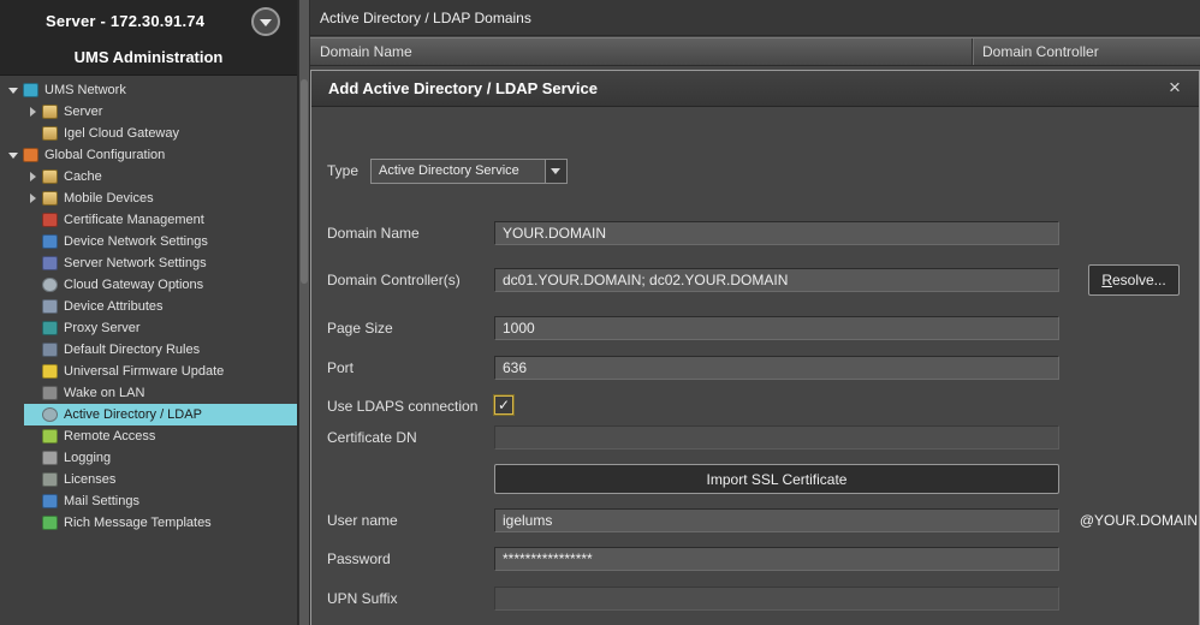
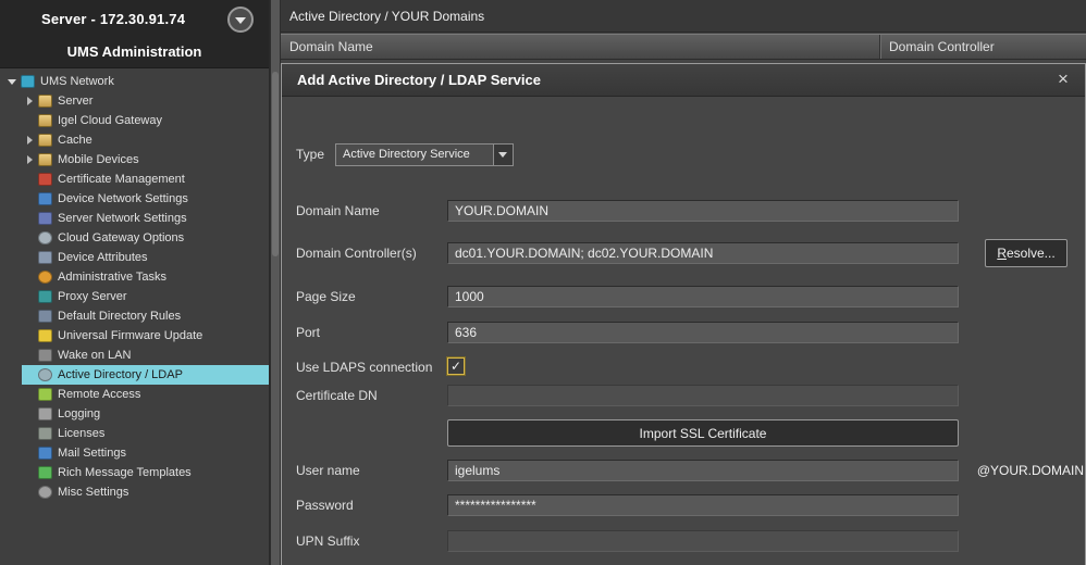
  Server - 172.30.91.74
  UMS Administration
  UMS Network
  Server
  Igel Cloud Gateway
- Global Configuration
  Cache
  Mobile Devices
  Certificate Management
  Device Network Settings
  Server Network Settings
  Cloud Gateway Options
  Device Attributes
+ Administrative Tasks
  Proxy Server
  Default Directory Rules
  Universal Firmware Update
  Wake on LAN
  Active Directory / LDAP
  Remote Access
  Logging
  Licenses
  Mail Settings
  Rich Message Templates
+ Misc Settings
- Active Directory / LDAP Domains
+ Active Directory / YOUR Domains
  Domain Name
  Domain Controller
  Add Active Directory / LDAP Service
  ×
  Type
  Active Directory Service
  Domain Name
  YOUR.DOMAIN
  Domain Controller(s)
  dc01.YOUR.DOMAIN; dc02.YOUR.DOMAIN
  Resolve...
  Page Size
  1000
  Port
  636
  Use LDAPS connection
  Certificate DN
  Import SSL Certificate
  User name
  igelums
  @YOUR.DOMAIN
  Password
  ****************
  UPN Suffix
